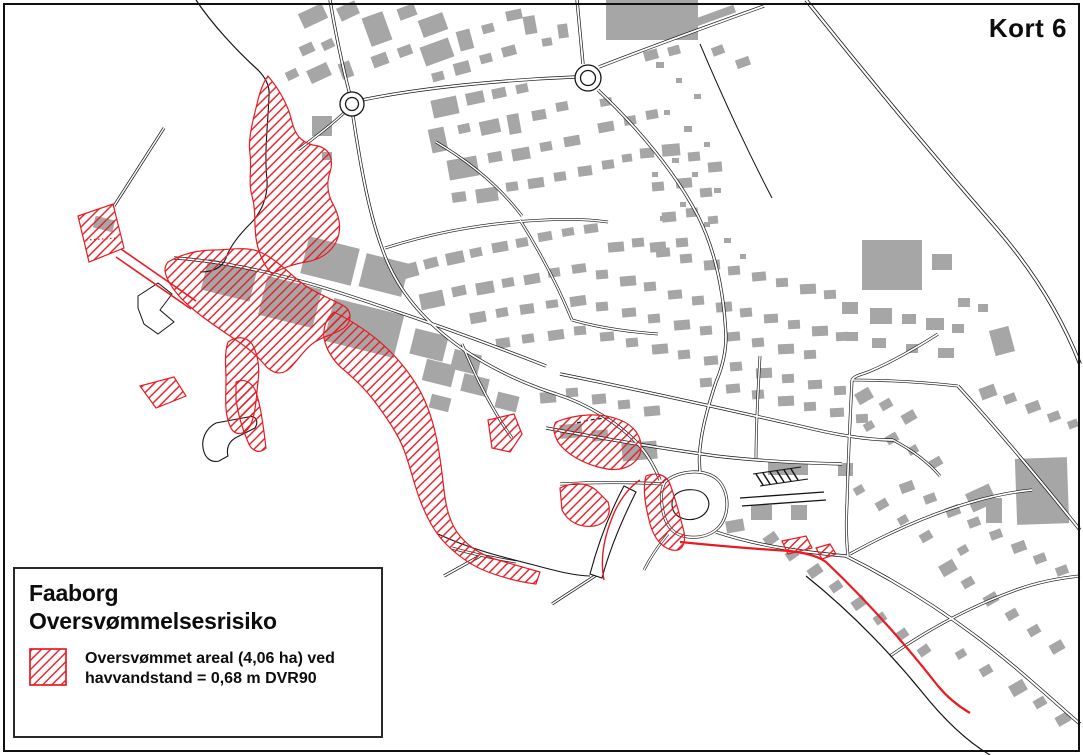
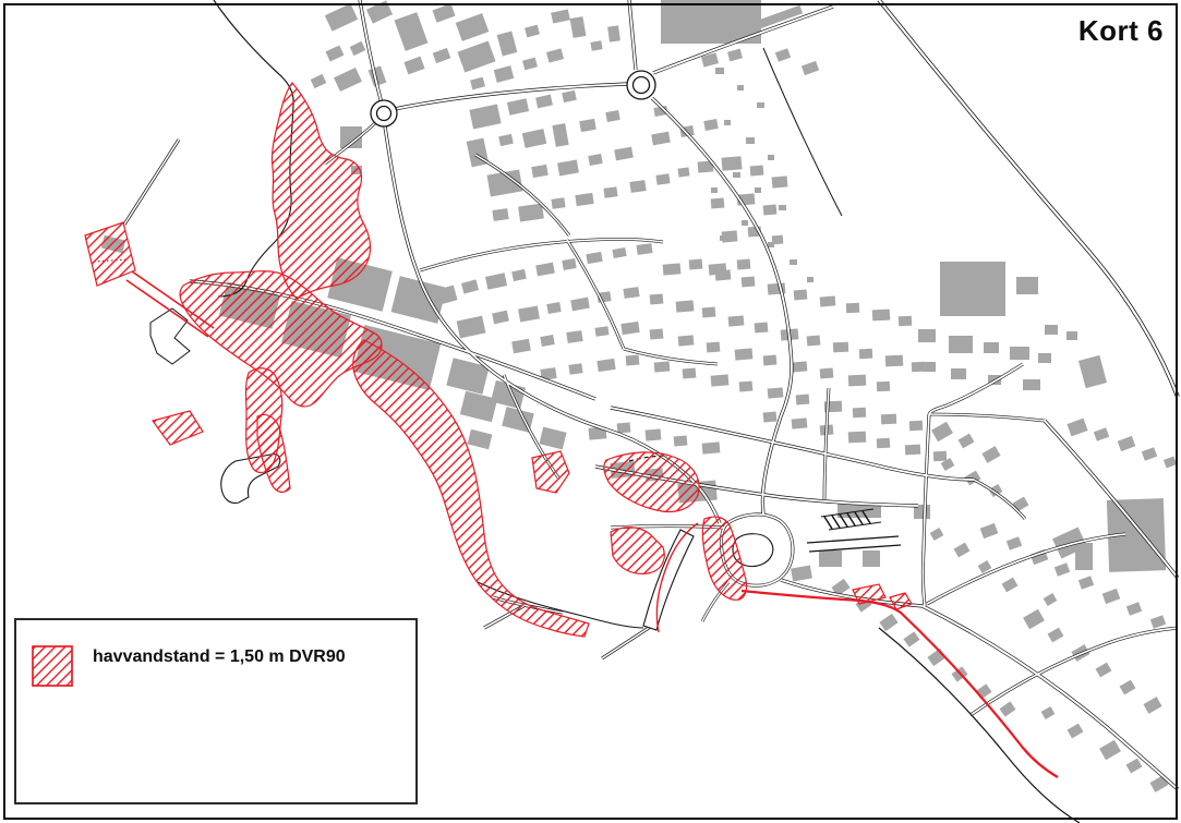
  Kort 6
- Faaborg
- Oversvømmelsesrisiko
- Oversvømmet areal (4,06 ha) ved
- havvandstand = 0,68 m DVR90
+ havvandstand = 1,50 m DVR90
